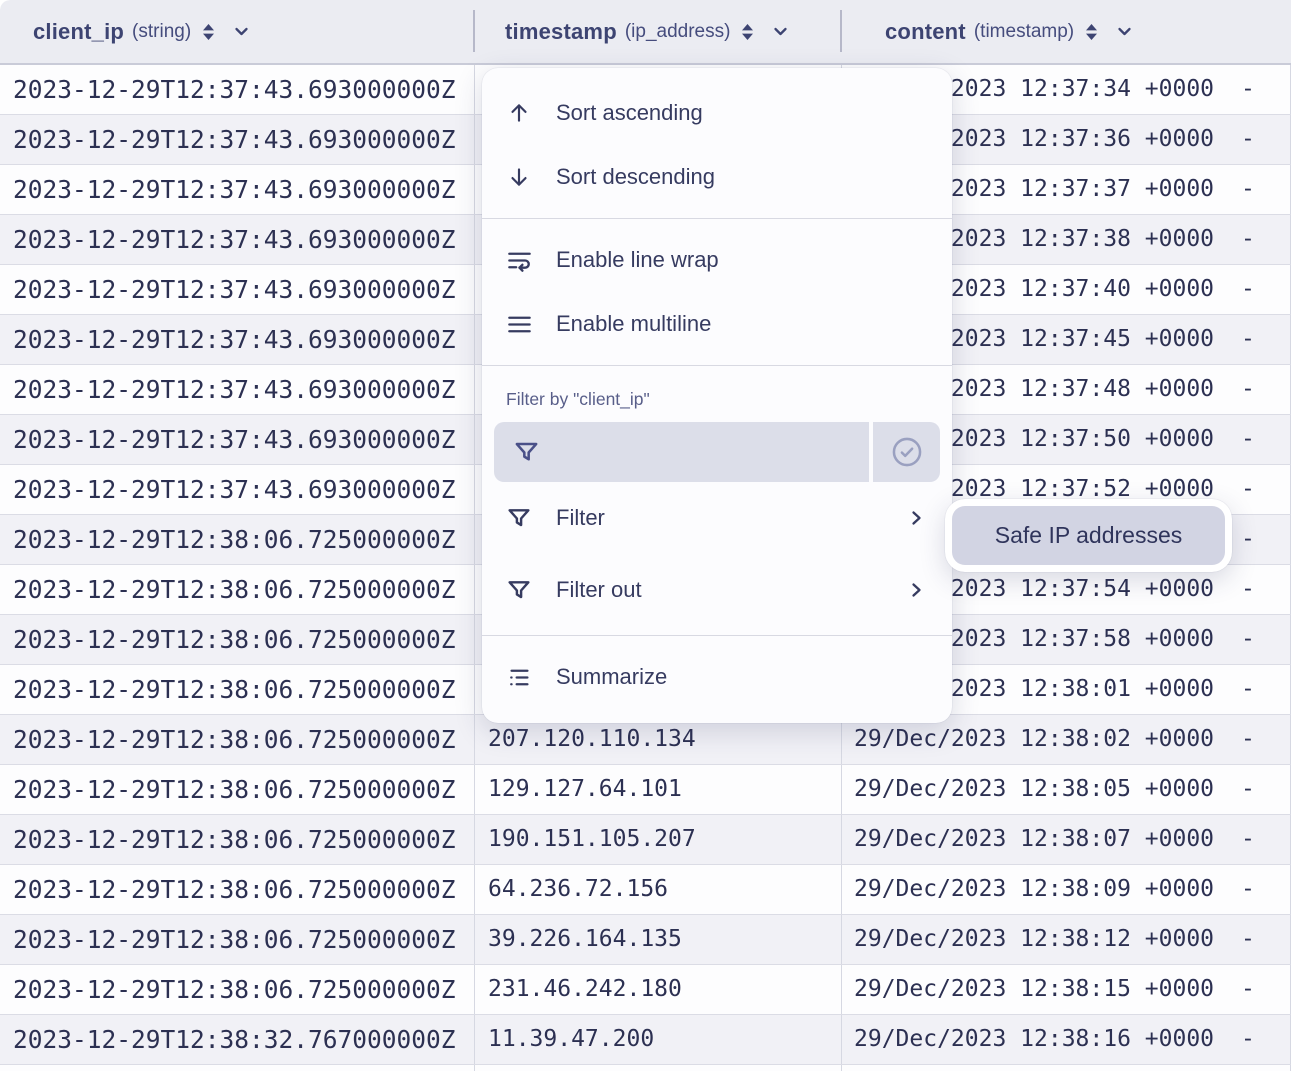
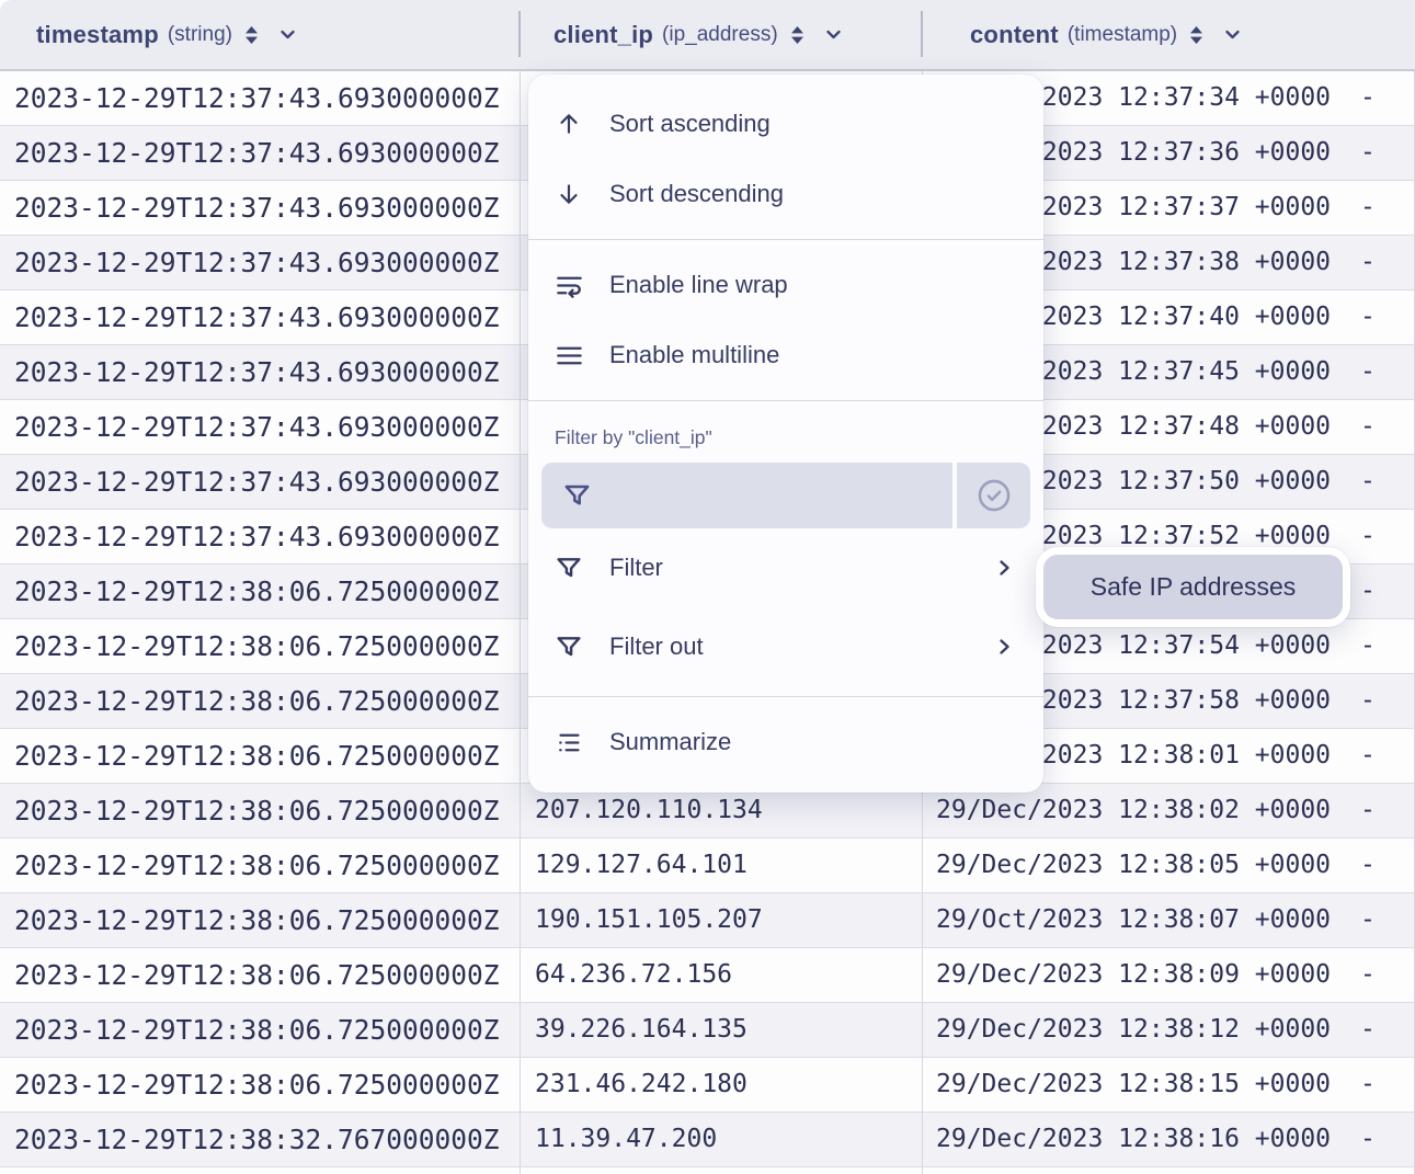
- client_ip
+ timestamp
  (string)
- timestamp
+ client_ip
  (ip_address)
  content
  (timestamp)
  2023-12-29T12:37:43.693000000Z
  2023 12:37:34 +0000
  -
  2023-12-29T12:37:43.693000000Z
  2023 12:37:36 +0000
  -
  2023-12-29T12:37:43.693000000Z
  2023 12:37:37 +0000
  -
  2023-12-29T12:37:43.693000000Z
  2023 12:37:38 +0000
  -
  2023-12-29T12:37:43.693000000Z
  2023 12:37:40 +0000
  -
  2023-12-29T12:37:43.693000000Z
  2023 12:37:45 +0000
  -
  2023-12-29T12:37:43.693000000Z
  2023 12:37:48 +0000
  -
  2023-12-29T12:37:43.693000000Z
  2023 12:37:50 +0000
  -
  2023-12-29T12:37:43.693000000Z
  2023 12:37:52 +0000
  -
  2023-12-29T12:38:06.725000000Z
  -
  2023-12-29T12:38:06.725000000Z
  2023 12:37:54 +0000
  -
  2023-12-29T12:38:06.725000000Z
  2023 12:37:58 +0000
  -
  2023-12-29T12:38:06.725000000Z
  2023 12:38:01 +0000
  -
  2023-12-29T12:38:06.725000000Z
  207.120.110.134
  29/Dec/2023 12:38:02 +0000
  -
  2023-12-29T12:38:06.725000000Z
  129.127.64.101
  29/Dec/2023 12:38:05 +0000
  -
  2023-12-29T12:38:06.725000000Z
  190.151.105.207
- 29/Dec/2023 12:38:07 +0000
+ 29/Oct/2023 12:38:07 +0000
  -
  2023-12-29T12:38:06.725000000Z
  64.236.72.156
  29/Dec/2023 12:38:09 +0000
  -
  2023-12-29T12:38:06.725000000Z
  39.226.164.135
  29/Dec/2023 12:38:12 +0000
  -
  2023-12-29T12:38:06.725000000Z
  231.46.242.180
  29/Dec/2023 12:38:15 +0000
  -
  2023-12-29T12:38:32.767000000Z
  11.39.47.200
  29/Dec/2023 12:38:16 +0000
  -
  Sort ascending
  Sort descending
  Enable line wrap
  Enable multiline
  Filter by "client_ip"
  Filter
  Filter out
  Summarize
  Safe IP addresses
